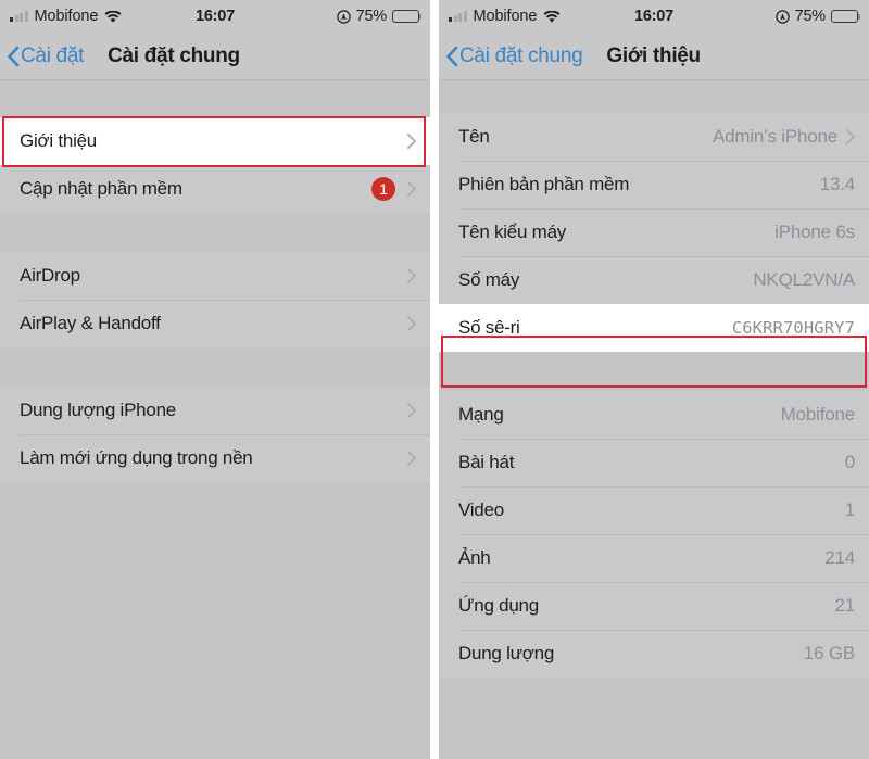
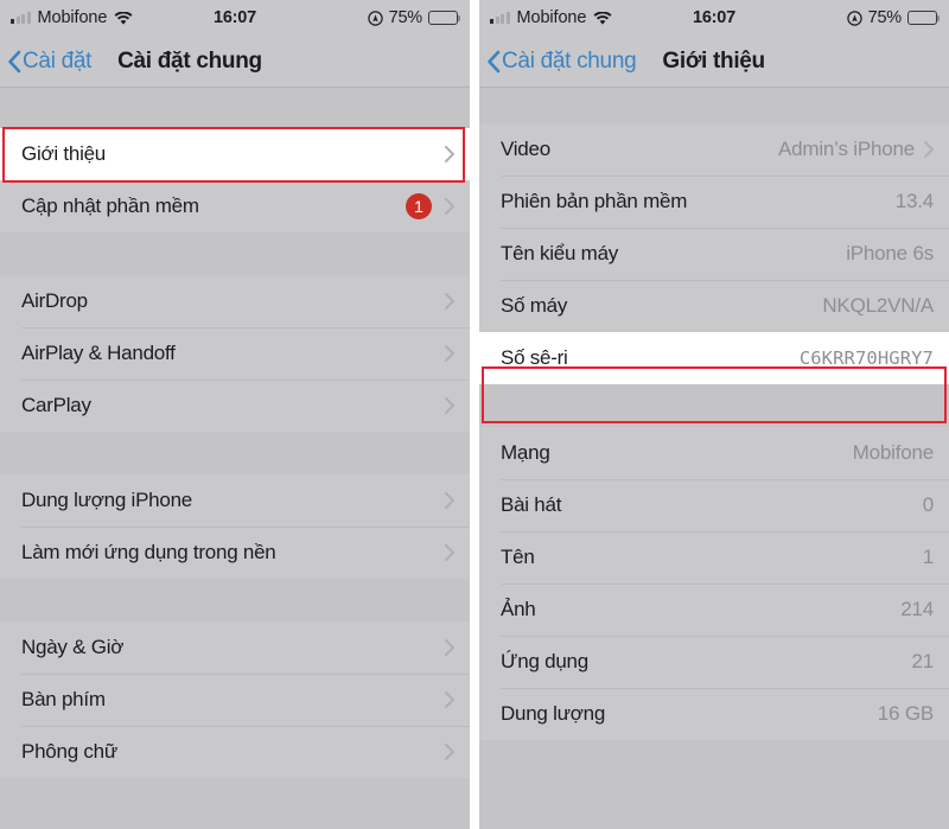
  Mobifone
  16:07
  75%
  Cài đặt
  Cài đặt chung
  Giới thiệu
  Cập nhật phần mềm
  1
  AirDrop
  AirPlay & Handoff
+ CarPlay
  Dung lượng iPhone
  Làm mới ứng dụng trong nền
+ Ngày & Giờ
+ Bàn phím
+ Phông chữ
  Mobifone
  16:07
  75%
  Cài đặt chung
  Giới thiệu
- Tên
+ Video
  Admin’s iPhone
  Phiên bản phần mềm
  13.4
  Tên kiểu máy
  iPhone 6s
  Số máy
  NKQL2VN/A
  Số sê-ri
  C6KRR70HGRY7
  Mạng
  Mobifone
  Bài hát
  0
- Video
+ Tên
  1
  Ảnh
  214
  Ứng dụng
  21
  Dung lượng
  16 GB
